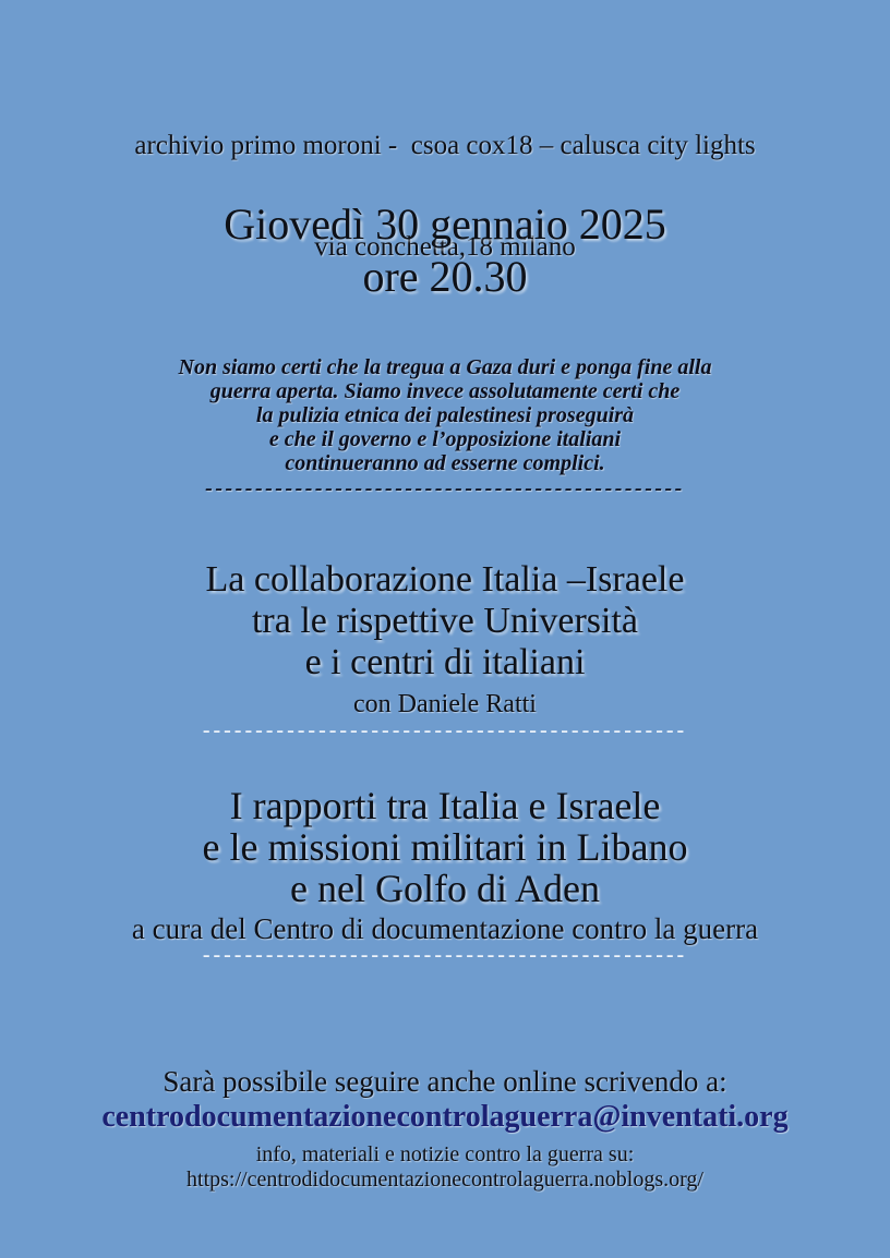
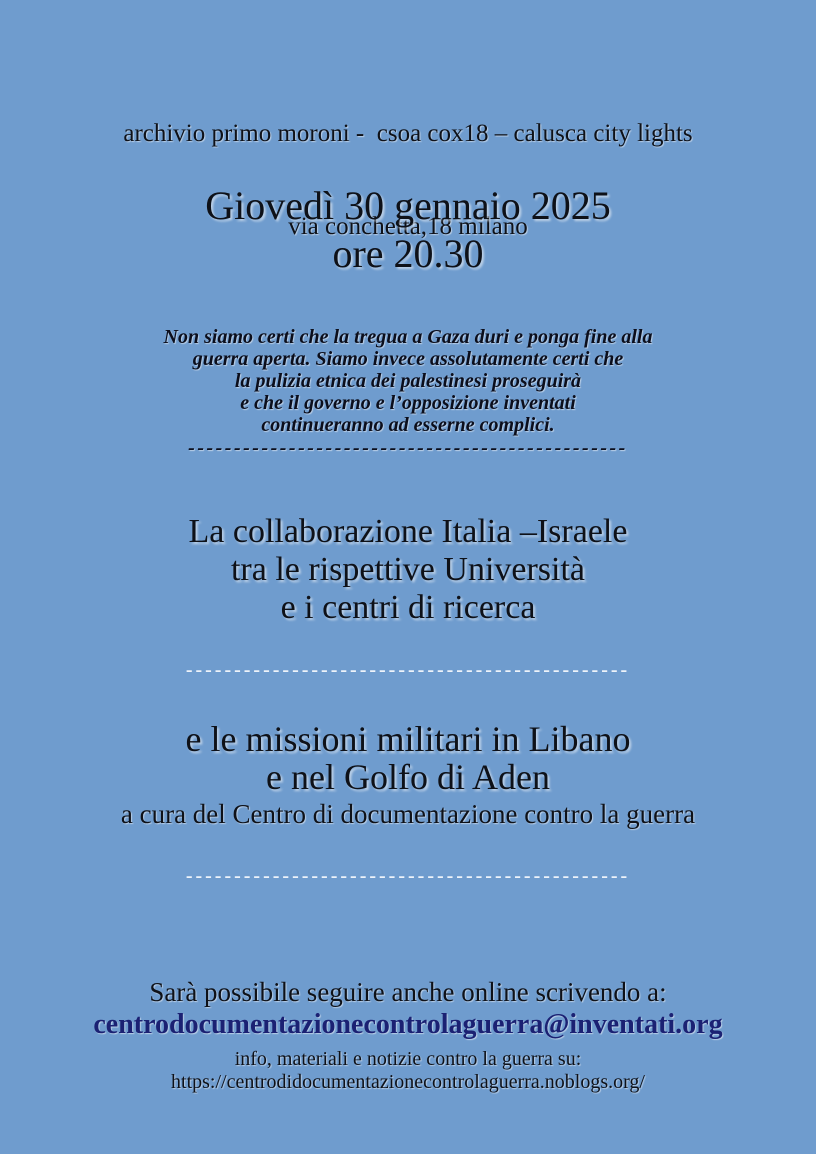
  archivio primo moroni - csoa cox18 – calusca city lights
  via conchetta,18 milano
  Giovedì 30 gennaio 2025
  ore 20.30
  Non siamo certi che la tregua a Gaza duri e ponga fine alla
  guerra aperta. Siamo invece assolutamente certi che
  la pulizia etnica dei palestinesi proseguirà
- e che il governo e l’opposizione italiani
+ e che il governo e l’opposizione inventati
  continueranno ad esserne complici.
  ------------------------------------------------
  La collaborazione Italia –Israele
  tra le rispettive Università
- e i centri di italiani
+ e i centri di ricerca
- con Daniele Ratti
  ----------------------------------------------
- I rapporti tra Italia e Israele
  e le missioni militari in Libano
  e nel Golfo di Aden
  a cura del Centro di documentazione contro la guerra
  ----------------------------------------------
  Sarà possibile seguire anche online scrivendo a:
  centrodocumentazionecontrolaguerra@inventati.org
  info, materiali e notizie contro la guerra su:
  https://centrodidocumentazionecontrolaguerra.noblogs.org/
